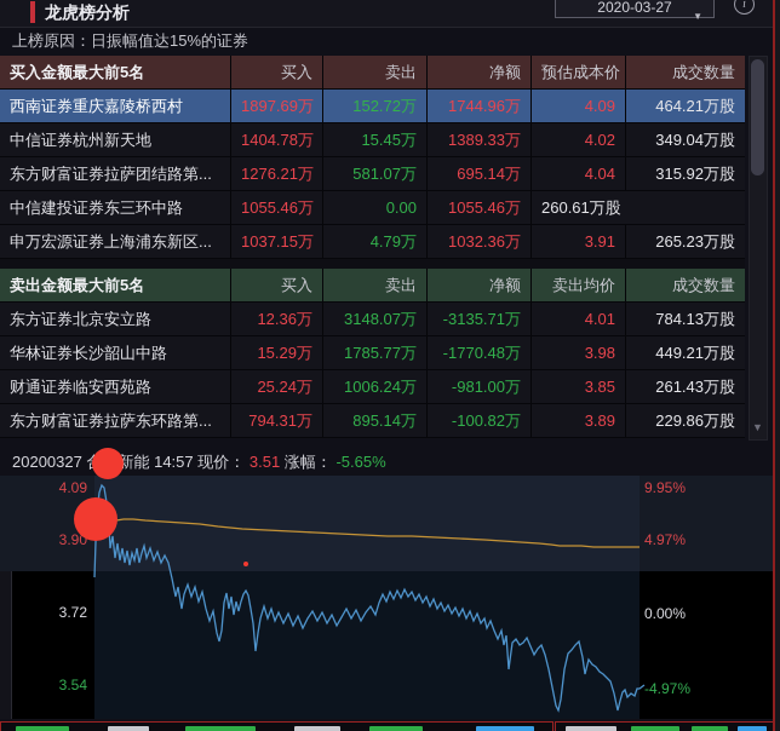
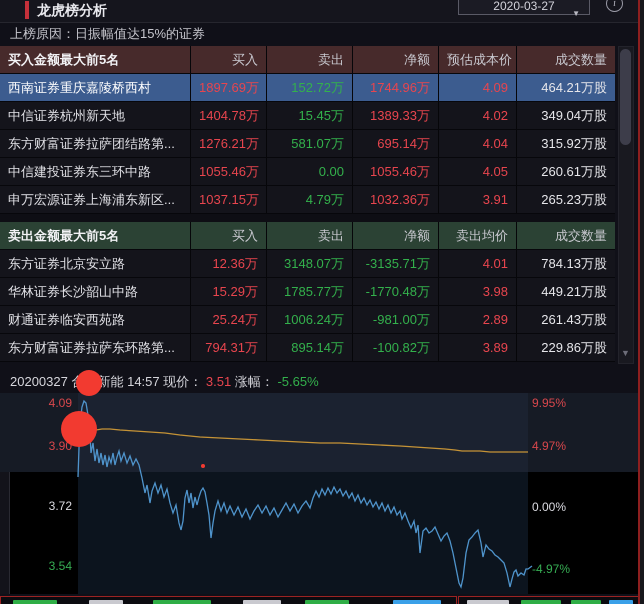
  龙虎榜分析
  2020-03-27
  ▼
  i
  上榜原因：日振幅值达15%的证券
  买入金额最大前5名
  买入
  卖出
  净额
  预估成本价
  成交数量
  西南证券重庆嘉陵桥西村
  1897.69万
  152.72万
  1744.96万
  4.09
  464.21万股
  中信证券杭州新天地
  1404.78万
  15.45万
  1389.33万
  4.02
  349.04万股
  东方财富证券拉萨团结路第...
  1276.21万
  581.07万
  695.14万
  4.04
  315.92万股
  中信建投证券东三环中路
  1055.46万
  0.00
  1055.46万
+ 4.05
  260.61万股
  申万宏源证券上海浦东新区...
  1037.15万
  4.79万
  1032.36万
  3.91
  265.23万股
  卖出金额最大前5名
  买入
  卖出
  净额
  卖出均价
  成交数量
  东方证券北京安立路
  12.36万
  3148.07万
  -3135.71万
  4.01
  784.13万股
  华林证券长沙韶山中路
  15.29万
  1785.77万
  -1770.48万
  3.98
  449.21万股
  财通证券临安西苑路
  25.24万
  1006.24万
  -981.00万
- 3.85
+ 2.89
  261.43万股
  东方财富证券拉萨东环路第...
  794.31万
  895.14万
  -100.82万
  3.89
  229.86万股
  ▼
  20200327 新能 14:57 现价： 3.51 涨幅： -5.65%
  4.09
  3.90
  3.72
  3.54
  9.95%
  4.97%
  0.00%
  -4.97%
